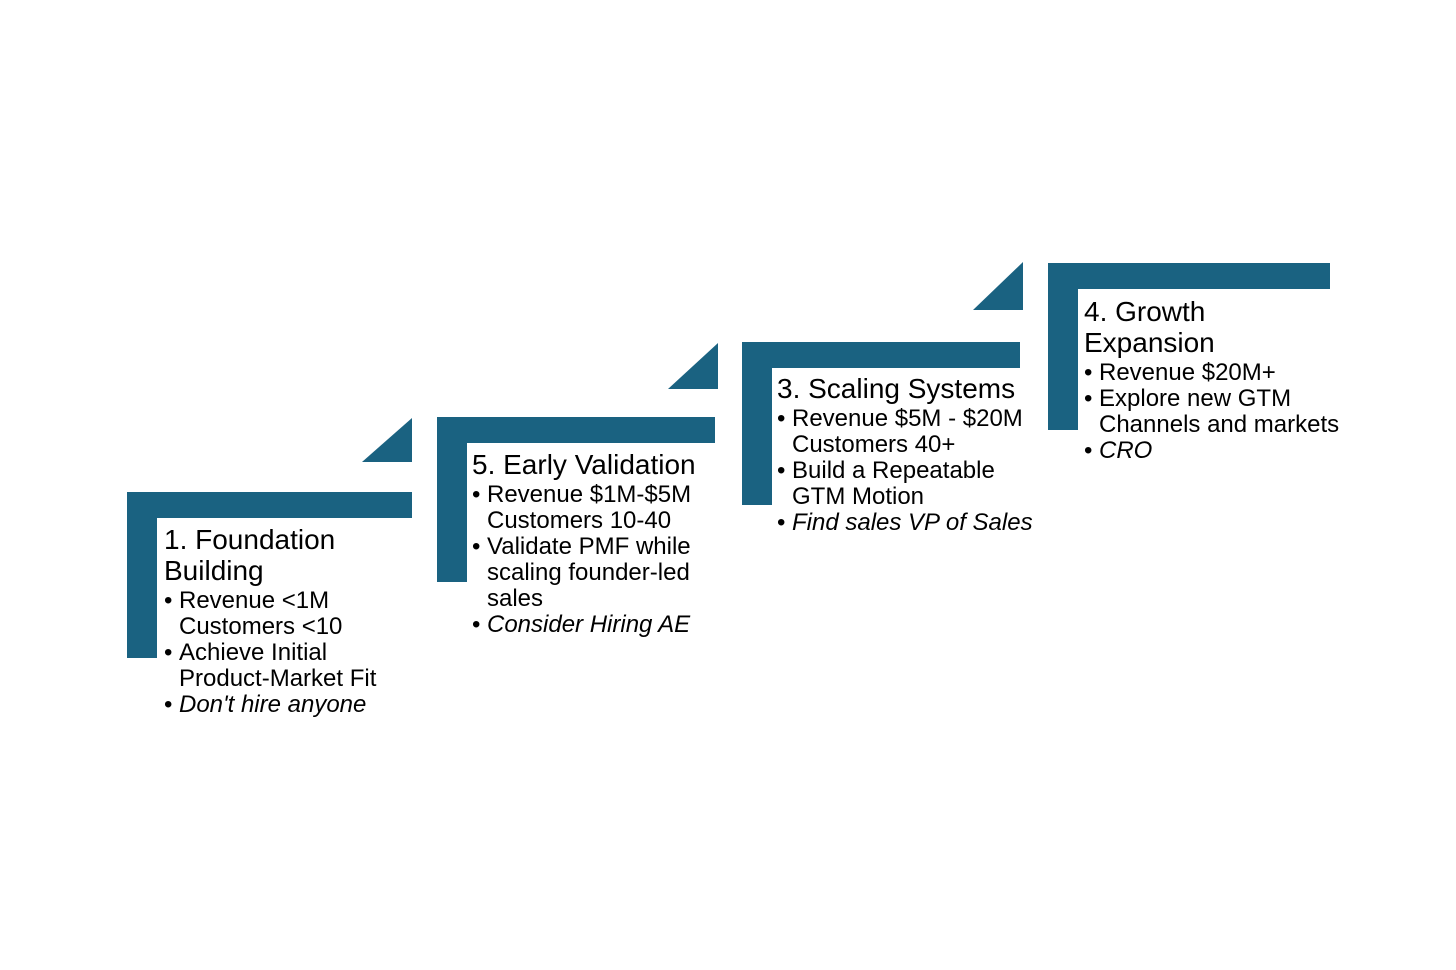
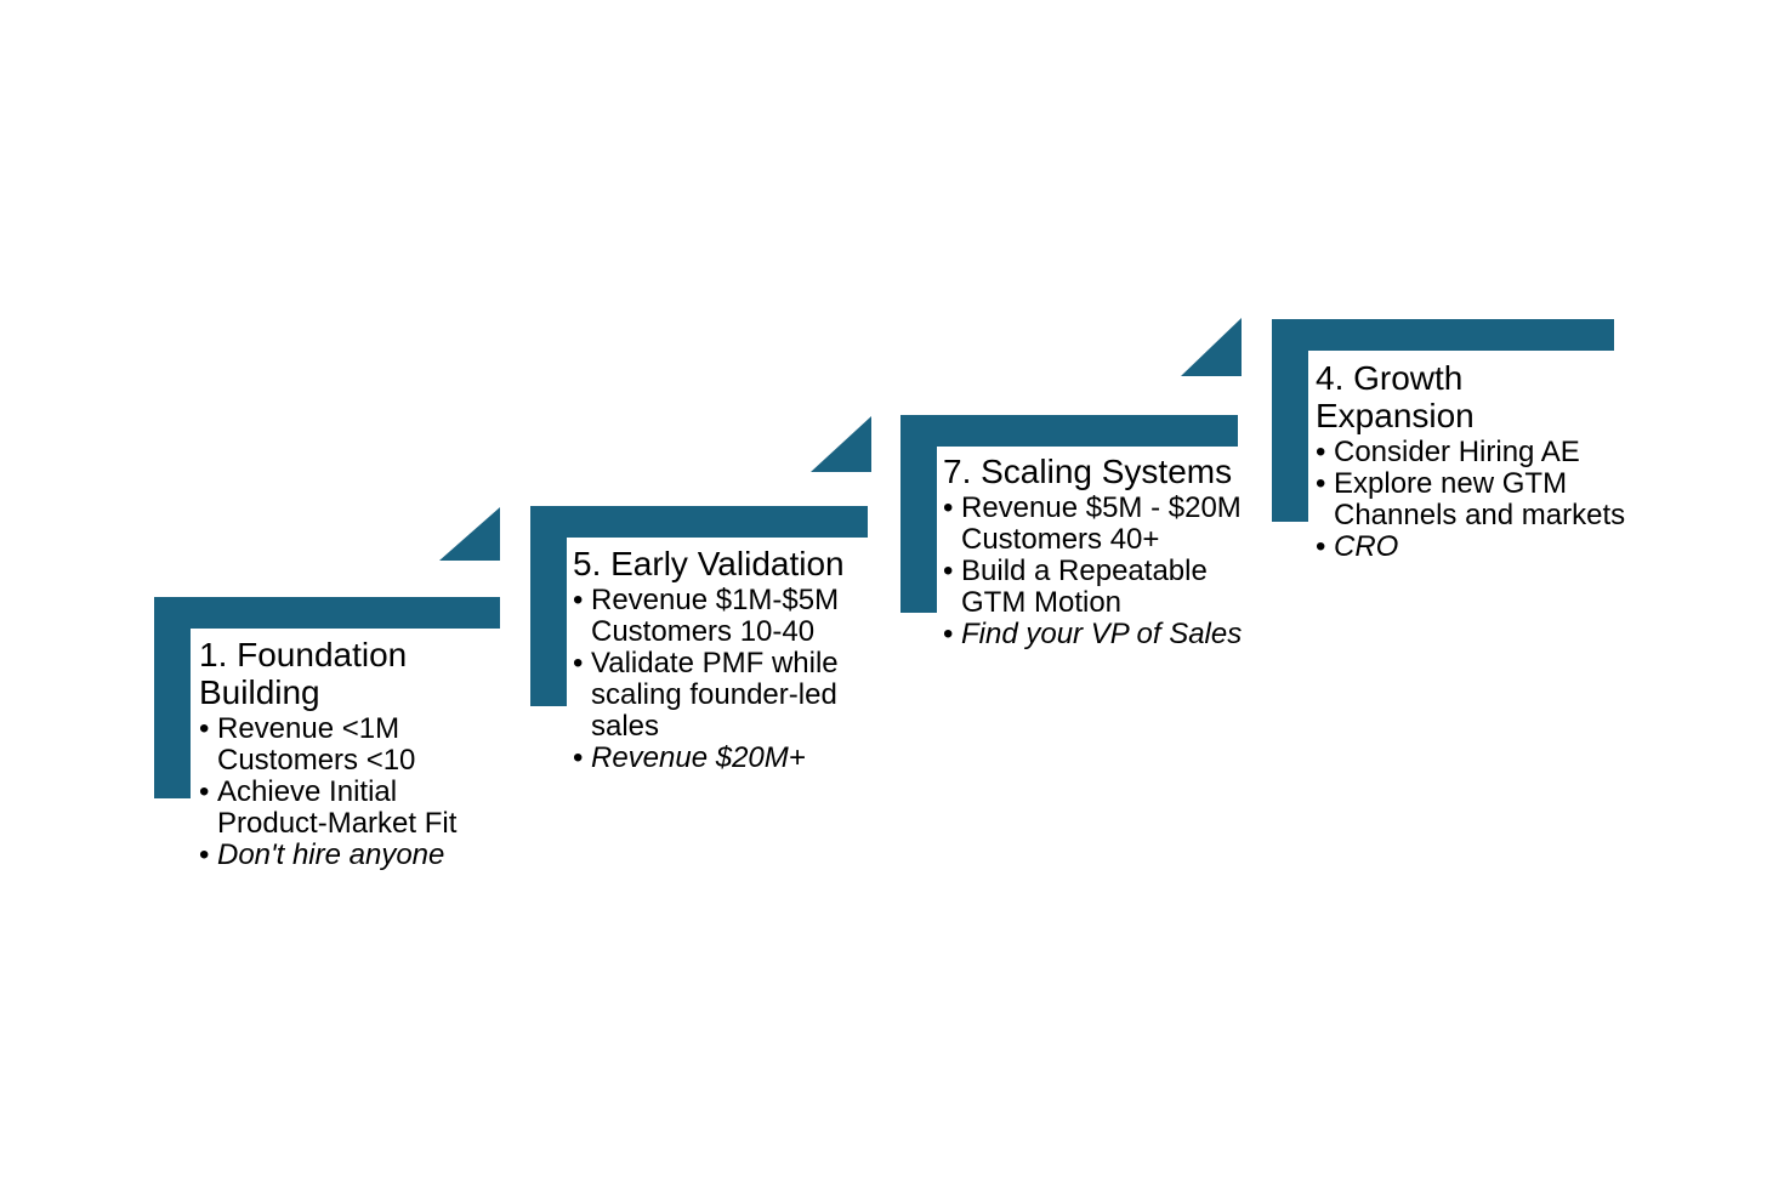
  1. Foundation
  Building
  Revenue <1M
  Customers <10
  Achieve Initial
  Product-Market Fit
  Don't hire anyone
  5. Early Validation
  Revenue $1M-$5M
  Customers 10-40
  Validate PMF while
  scaling founder-led
  sales
- Consider Hiring AE
+ Revenue $20M+
- 3. Scaling Systems
+ 7. Scaling Systems
  Revenue $5M - $20M
  Customers 40+
  Build a Repeatable
  GTM Motion
- Find sales VP of Sales
+ Find your VP of Sales
  4. Growth
  Expansion
- Revenue $20M+
+ Consider Hiring AE
  Explore new GTM
  Channels and markets
  CRO
